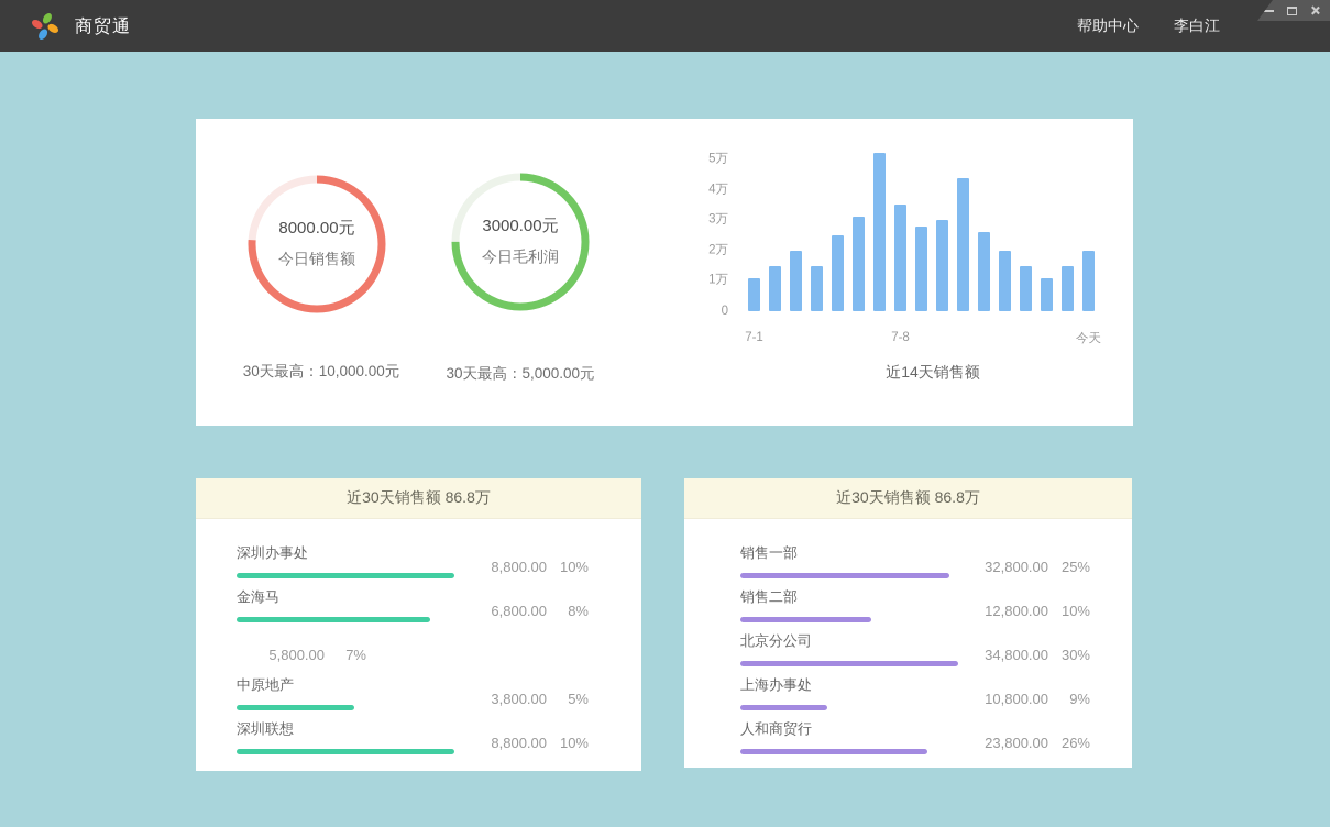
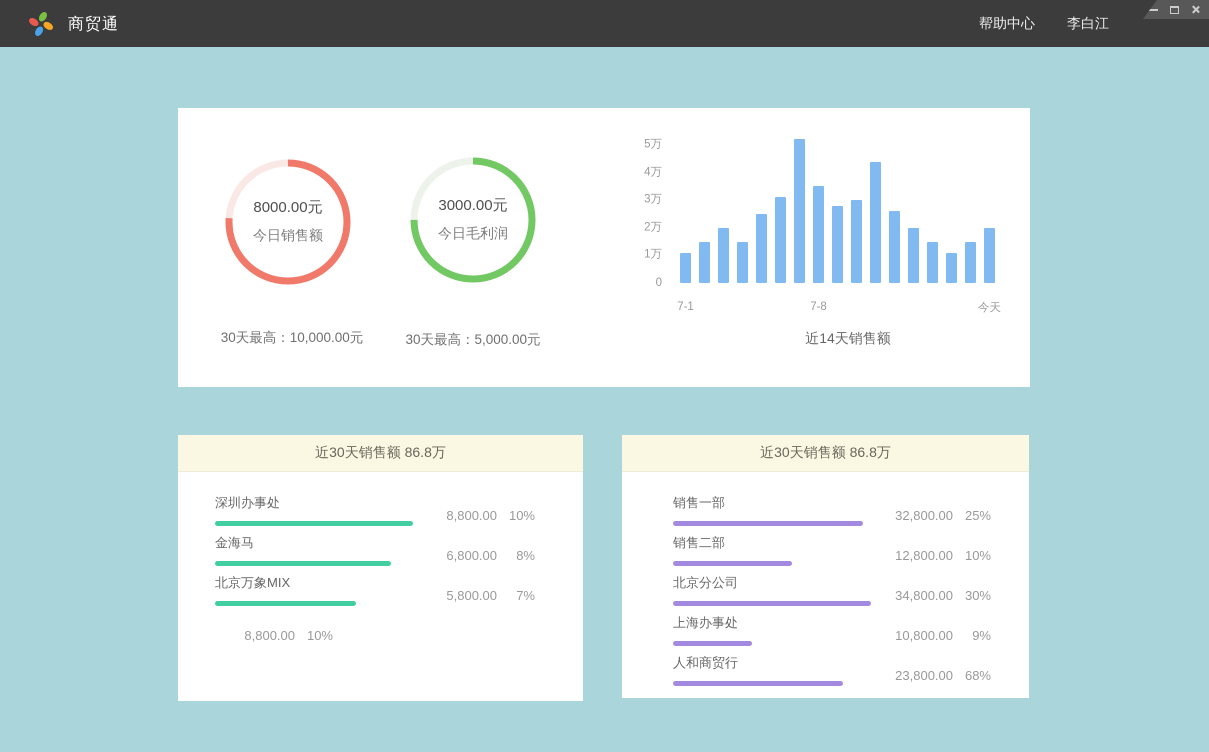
  商贸通
  帮助中心
  李白江
  8000.00元
  今日销售额
  30天最高：10,000.00元
  3000.00元
  今日毛利润
  30天最高：5,000.00元
  5万
  4万
  3万
  2万
  1万
  0
  7-1
  7-8
  今天
  近14天销售额
  近30天销售额 86.8万
  深圳办事处
  8,800.00
  10%
  金海马
  6,800.00
  8%
+ 北京万象MIX
  5,800.00
  7%
- 中原地产
- 3,800.00
- 5%
- 深圳联想
  8,800.00
  10%
  近30天销售额 86.8万
  销售一部
  32,800.00
  25%
  销售二部
  12,800.00
  10%
  北京分公司
  34,800.00
  30%
  上海办事处
  10,800.00
  9%
  人和商贸行
  23,800.00
- 26%
+ 68%
